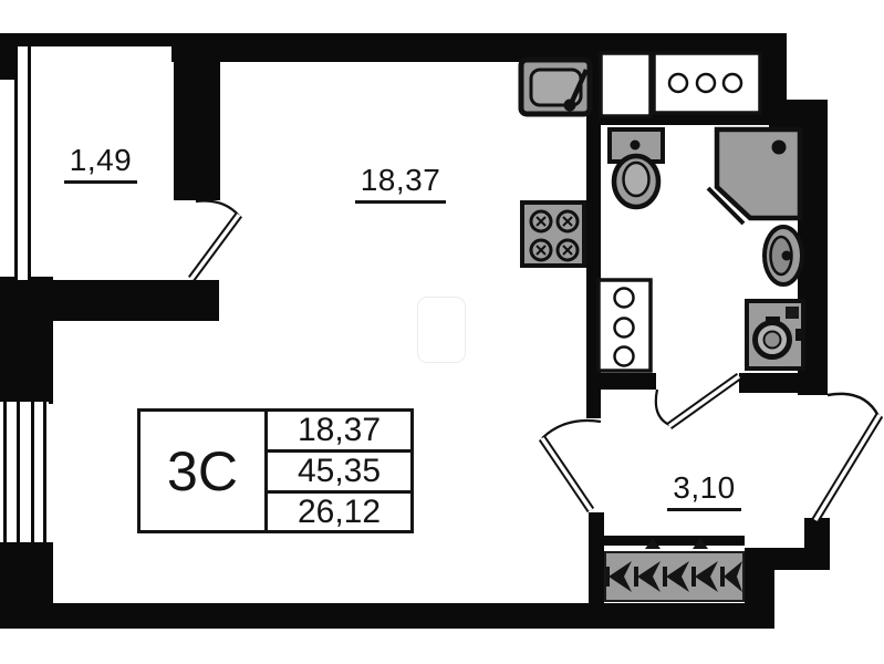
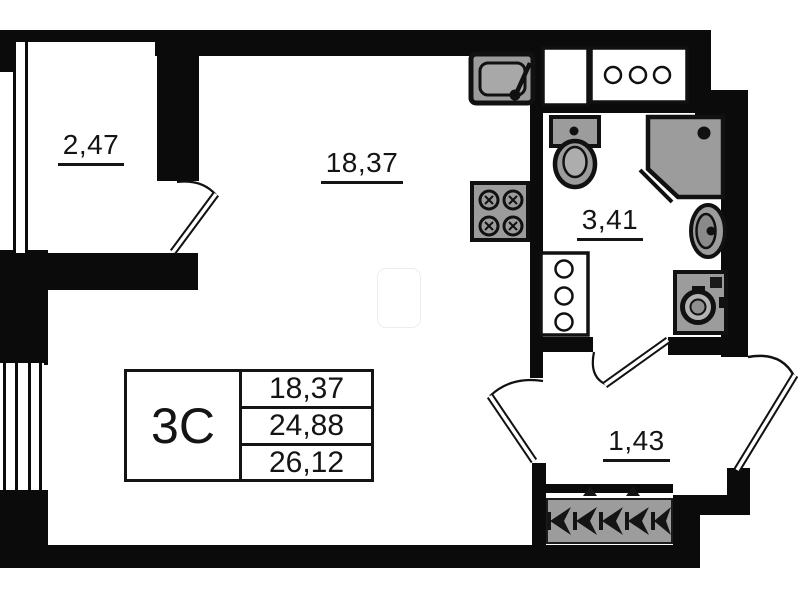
- 1,49
+ 2,47
  18,37
+ 3,41
- 3,10
+ 1,43
  3С
  18,37
- 45,35
+ 24,88
  26,12
